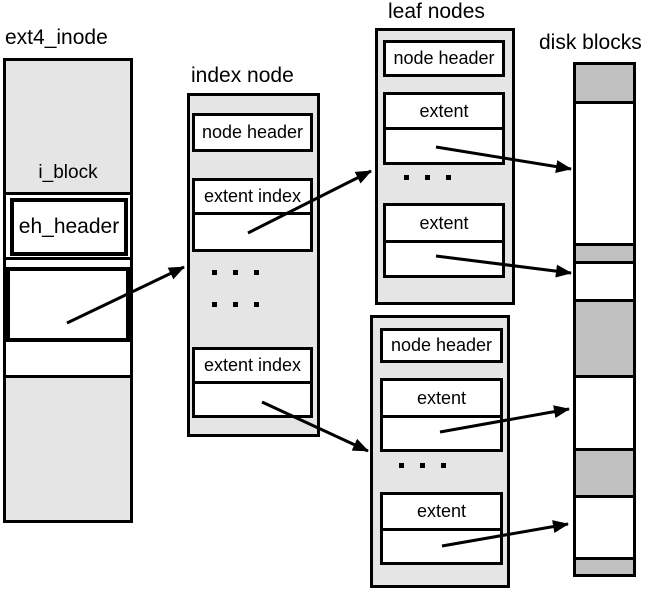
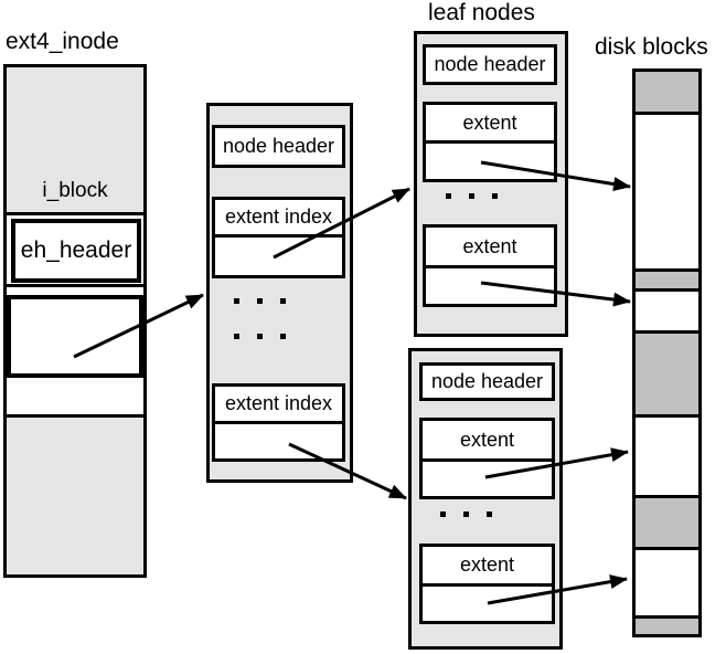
  ext4_inode
- index node
  leaf nodes
  disk blocks
  i_block
  eh_header
  node header
  extent index
  extent index
  node header
  extent
  extent
  node header
  extent
  extent
